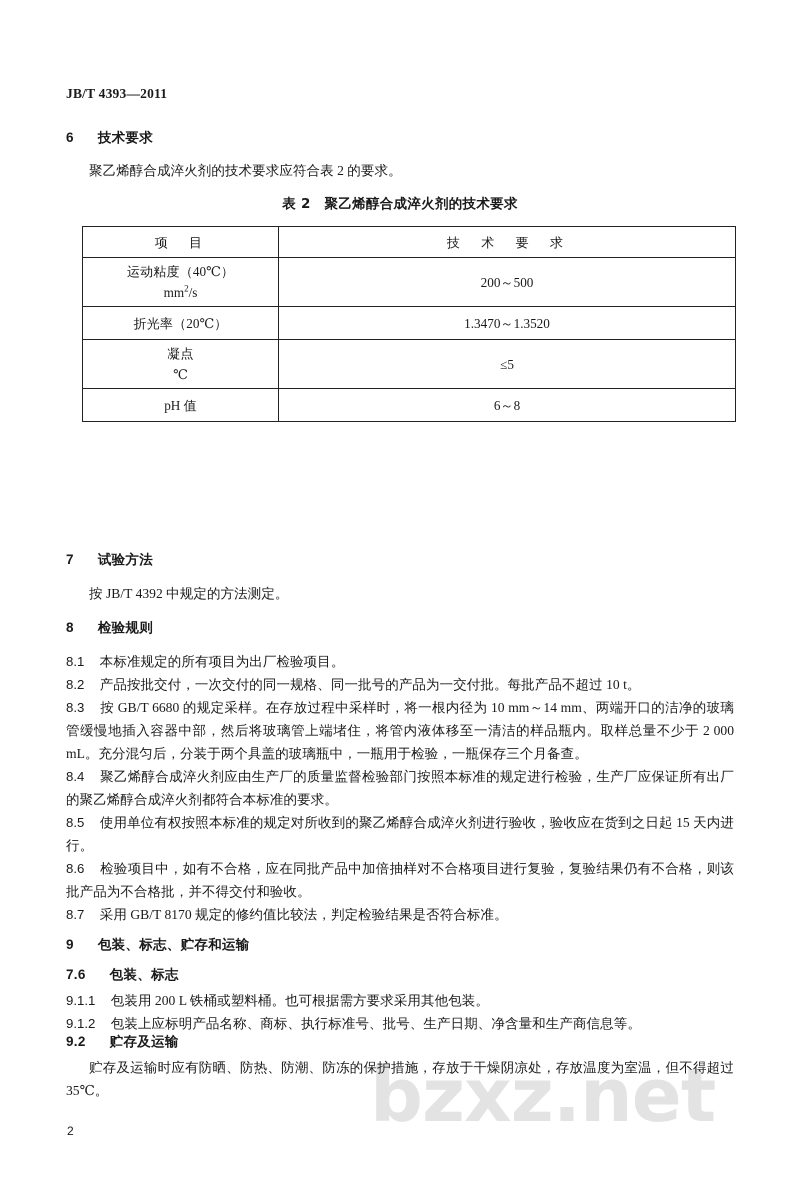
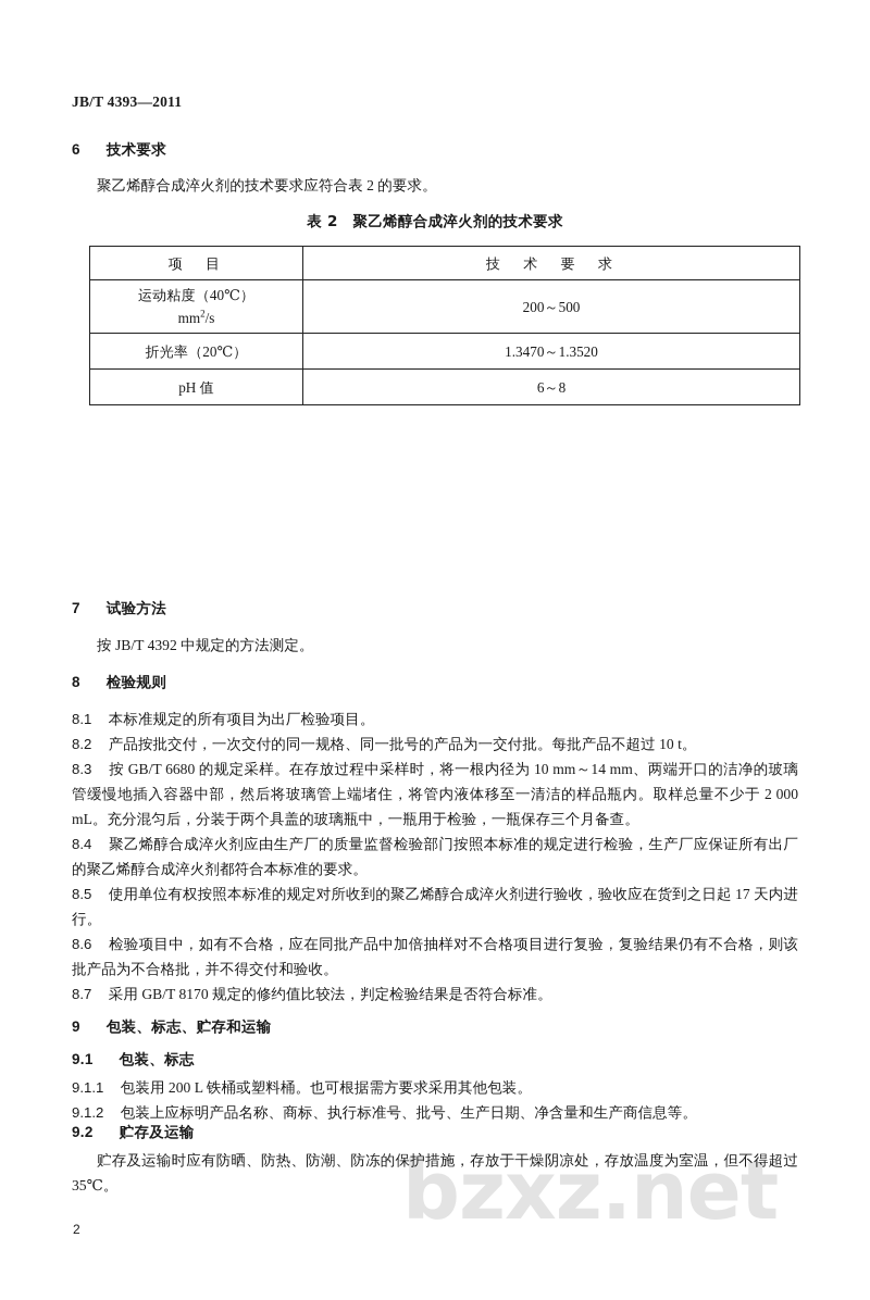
  bzxz.net
  JB/T 4393—2011
  6 技术要求
  聚乙烯醇合成淬火剂的技术要求应符合表 2 的要求。
  表 2 聚乙烯醇合成淬火剂的技术要求
  项 目	技 术 要 求
  运动粘度（40℃） mm2/s	200～500
  折光率（20℃）	1.3470～1.3520
- 凝点 ℃	≤5
  pH 值	6～8
  7 试验方法
  按 JB/T 4392 中规定的方法测定。
  8 检验规则
  8.1 本标准规定的所有项目为出厂检验项目。
  8.2 产品按批交付，一次交付的同一规格、同一批号的产品为一交付批。每批产品不超过 10 t。
  8.3 按 GB/T 6680 的规定采样。在存放过程中采样时，将一根内径为 10 mm～14 mm、两端开口的洁净的玻璃管缓慢地插入容器中部，然后将玻璃管上端堵住，将管内液体移至一清洁的样品瓶内。取样总量不少于 2 000 mL。充分混匀后，分装于两个具盖的玻璃瓶中，一瓶用于检验，一瓶保存三个月备查。
  8.4 聚乙烯醇合成淬火剂应由生产厂的质量监督检验部门按照本标准的规定进行检验，生产厂应保证所有出厂的聚乙烯醇合成淬火剂都符合本标准的要求。
- 8.5 使用单位有权按照本标准的规定对所收到的聚乙烯醇合成淬火剂进行验收，验收应在货到之日起 15 天内进行。
+ 8.5 使用单位有权按照本标准的规定对所收到的聚乙烯醇合成淬火剂进行验收，验收应在货到之日起 17 天内进行。
  8.6 检验项目中，如有不合格，应在同批产品中加倍抽样对不合格项目进行复验，复验结果仍有不合格，则该批产品为不合格批，并不得交付和验收。
  8.7 采用 GB/T 8170 规定的修约值比较法，判定检验结果是否符合标准。
  9 包装、标志、贮存和运输
- 7.6 包装、标志
+ 9.1 包装、标志
  9.1.1 包装用 200 L 铁桶或塑料桶。也可根据需方要求采用其他包装。
  9.1.2 包装上应标明产品名称、商标、执行标准号、批号、生产日期、净含量和生产商信息等。
  9.2 贮存及运输
  贮存及运输时应有防晒、防热、防潮、防冻的保护措施，存放于干燥阴凉处，存放温度为室温，但不得超过 35℃。
  2
